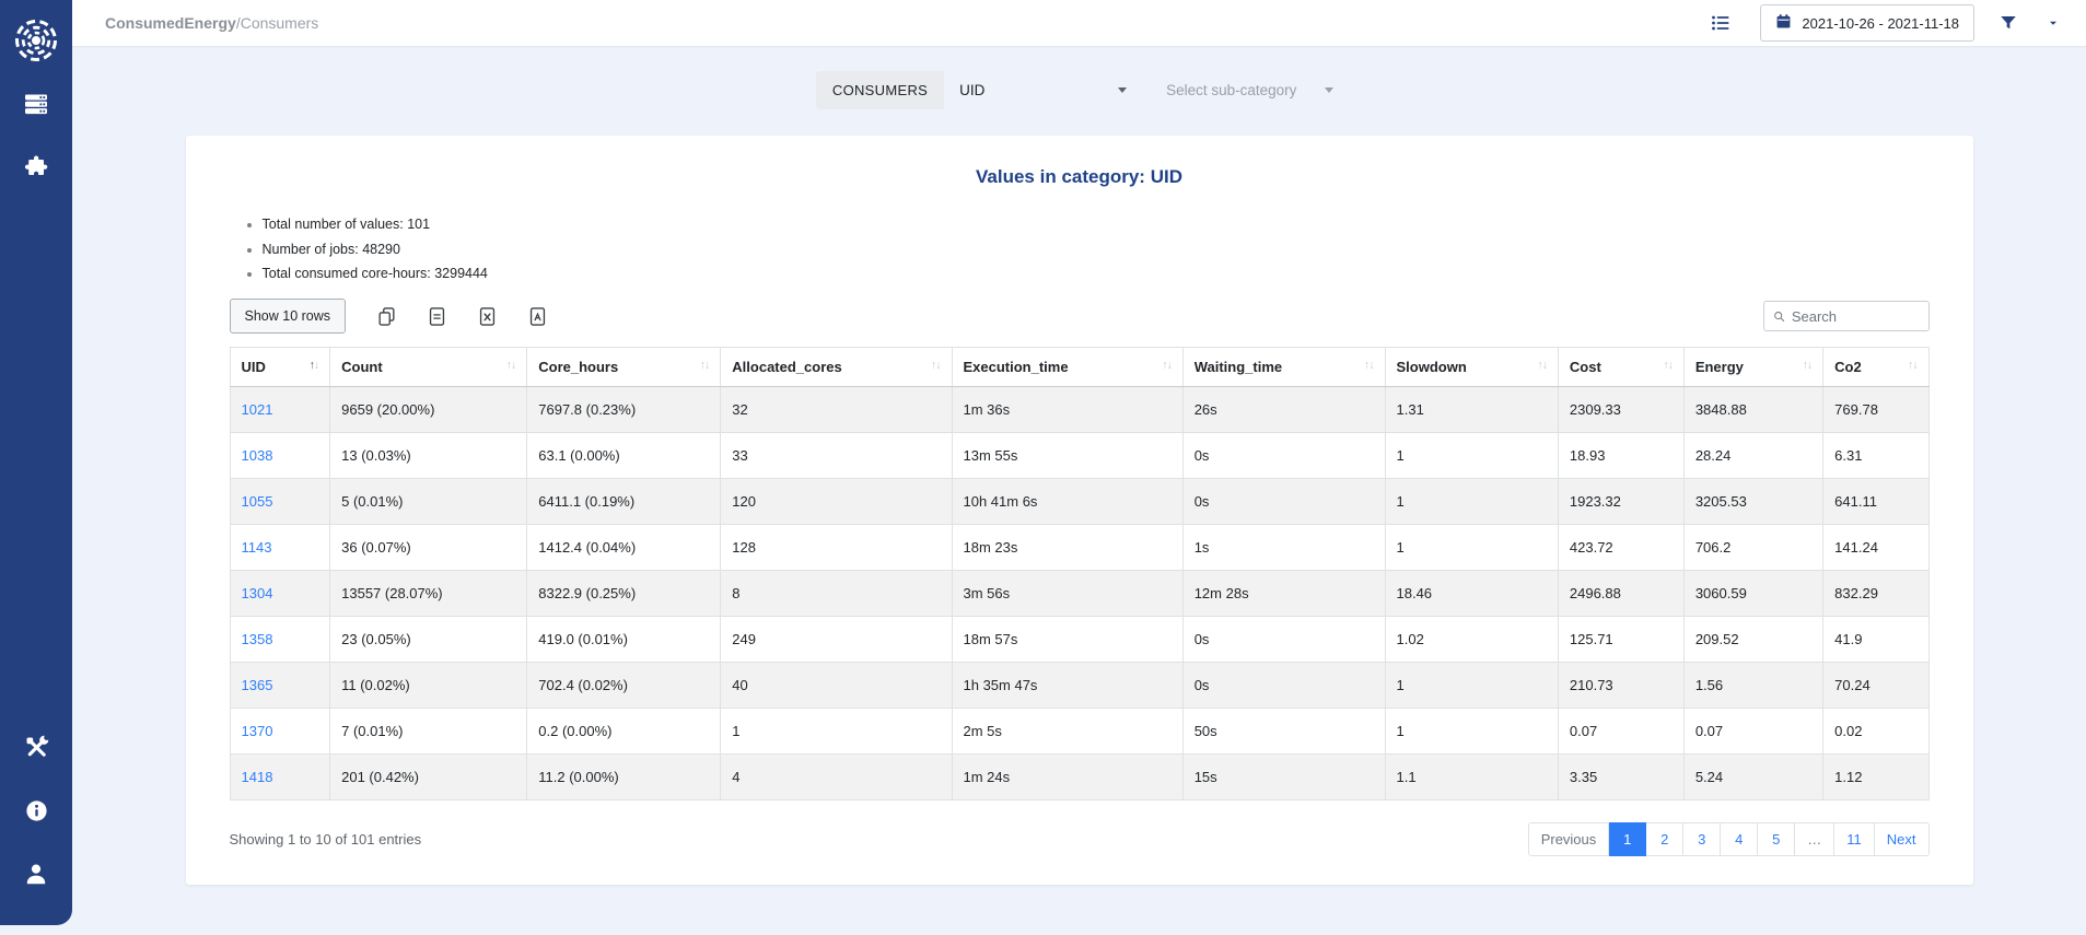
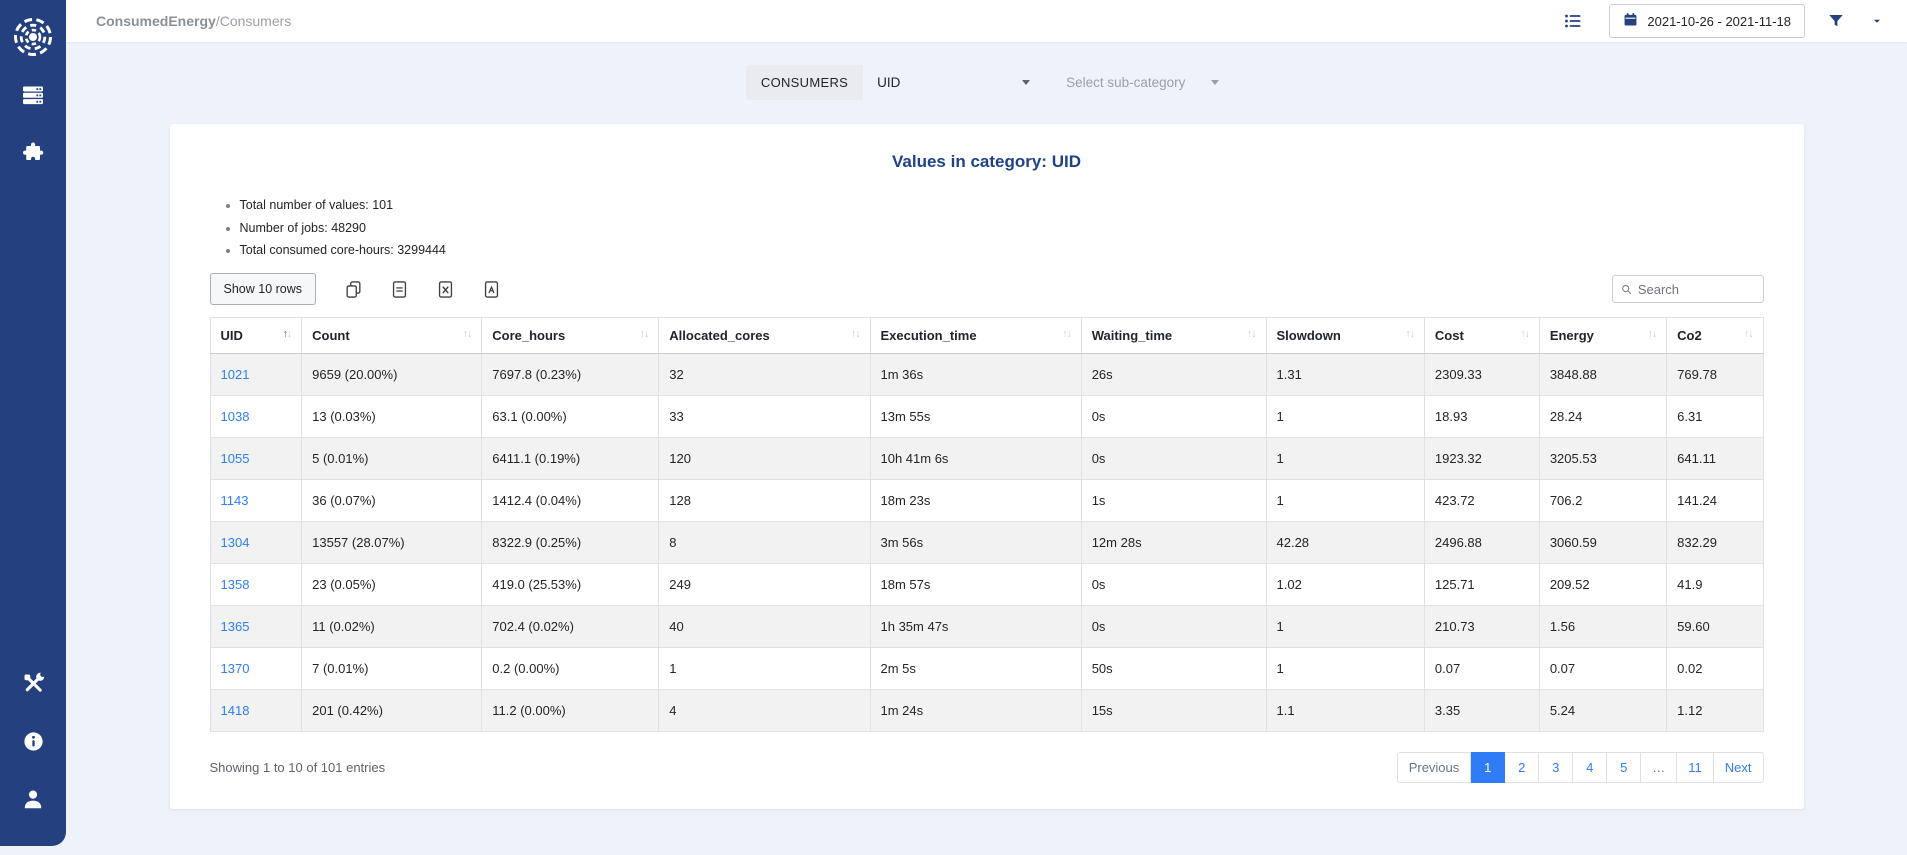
  ConsumedEnergy/Consumers
  2021-10-26 - 2021-11-18
  CONSUMERS
  UID
  Select sub-category
  Values in category: UID
  Total number of values: 101
  Number of jobs: 48290
  Total consumed core-hours: 3299444
  Show 10 rows
  Search
  UID ↑↓	Count ↑↓	Core_hours ↑↓	Allocated_cores ↑↓	Execution_time ↑↓	Waiting_time ↑↓	Slowdown ↑↓	Cost ↑↓	Energy ↑↓	Co2 ↑↓
  1021	9659 (20.00%)	7697.8 (0.23%)	32	1m 36s	26s	1.31	2309.33	3848.88	769.78
  1038	13 (0.03%)	63.1 (0.00%)	33	13m 55s	0s	1	18.93	28.24	6.31
  1055	5 (0.01%)	6411.1 (0.19%)	120	10h 41m 6s	0s	1	1923.32	3205.53	641.11
  1143	36 (0.07%)	1412.4 (0.04%)	128	18m 23s	1s	1	423.72	706.2	141.24
- 1304	13557 (28.07%)	8322.9 (0.25%)	8	3m 56s	12m 28s	18.46	2496.88	3060.59	832.29
+ 1304	13557 (28.07%)	8322.9 (0.25%)	8	3m 56s	12m 28s	42.28	2496.88	3060.59	832.29
- 1358	23 (0.05%)	419.0 (0.01%)	249	18m 57s	0s	1.02	125.71	209.52	41.9
+ 1358	23 (0.05%)	419.0 (25.53%)	249	18m 57s	0s	1.02	125.71	209.52	41.9
- 1365	11 (0.02%)	702.4 (0.02%)	40	1h 35m 47s	0s	1	210.73	1.56	70.24
+ 1365	11 (0.02%)	702.4 (0.02%)	40	1h 35m 47s	0s	1	210.73	1.56	59.60
  1370	7 (0.01%)	0.2 (0.00%)	1	2m 5s	50s	1	0.07	0.07	0.02
  1418	201 (0.42%)	11.2 (0.00%)	4	1m 24s	15s	1.1	3.35	5.24	1.12
  Showing 1 to 10 of 101 entries
  Previous
  1
  2
  3
  4
  5
  …
  11
  Next
